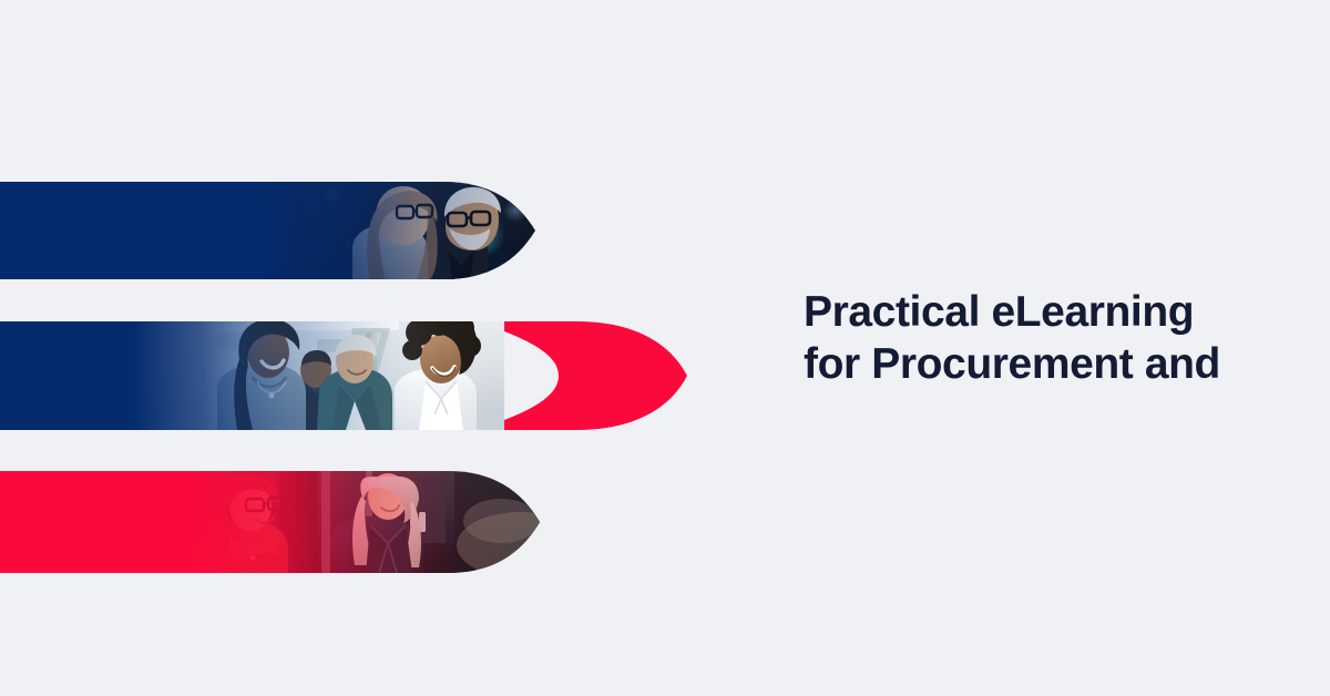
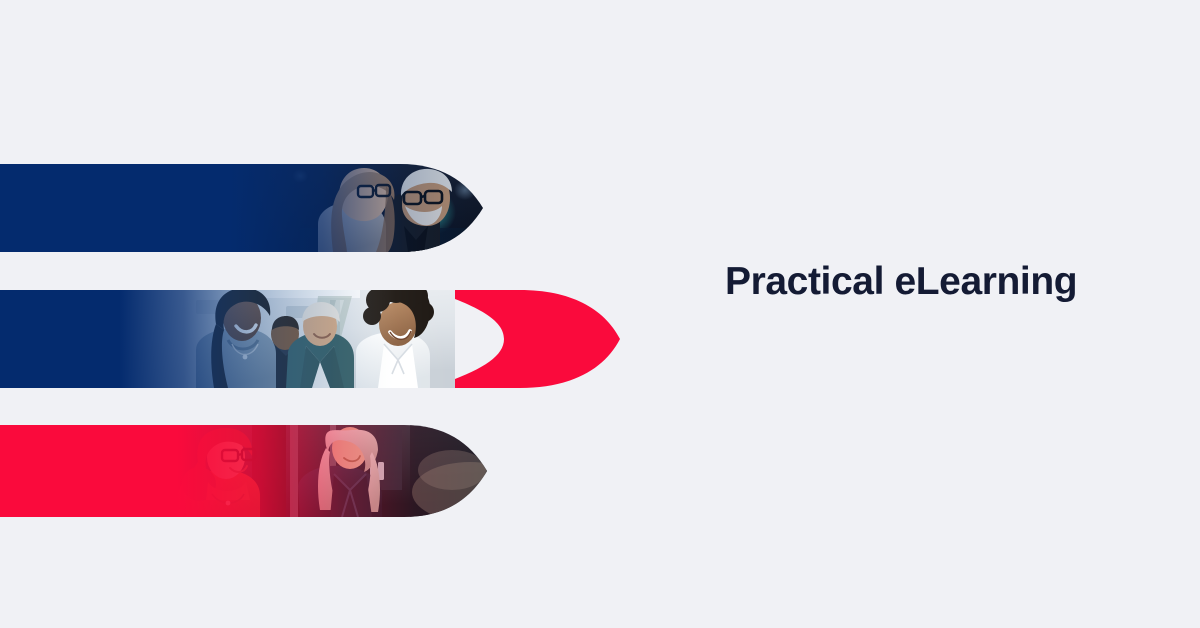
  Practical eLearning
- for Procurement and
